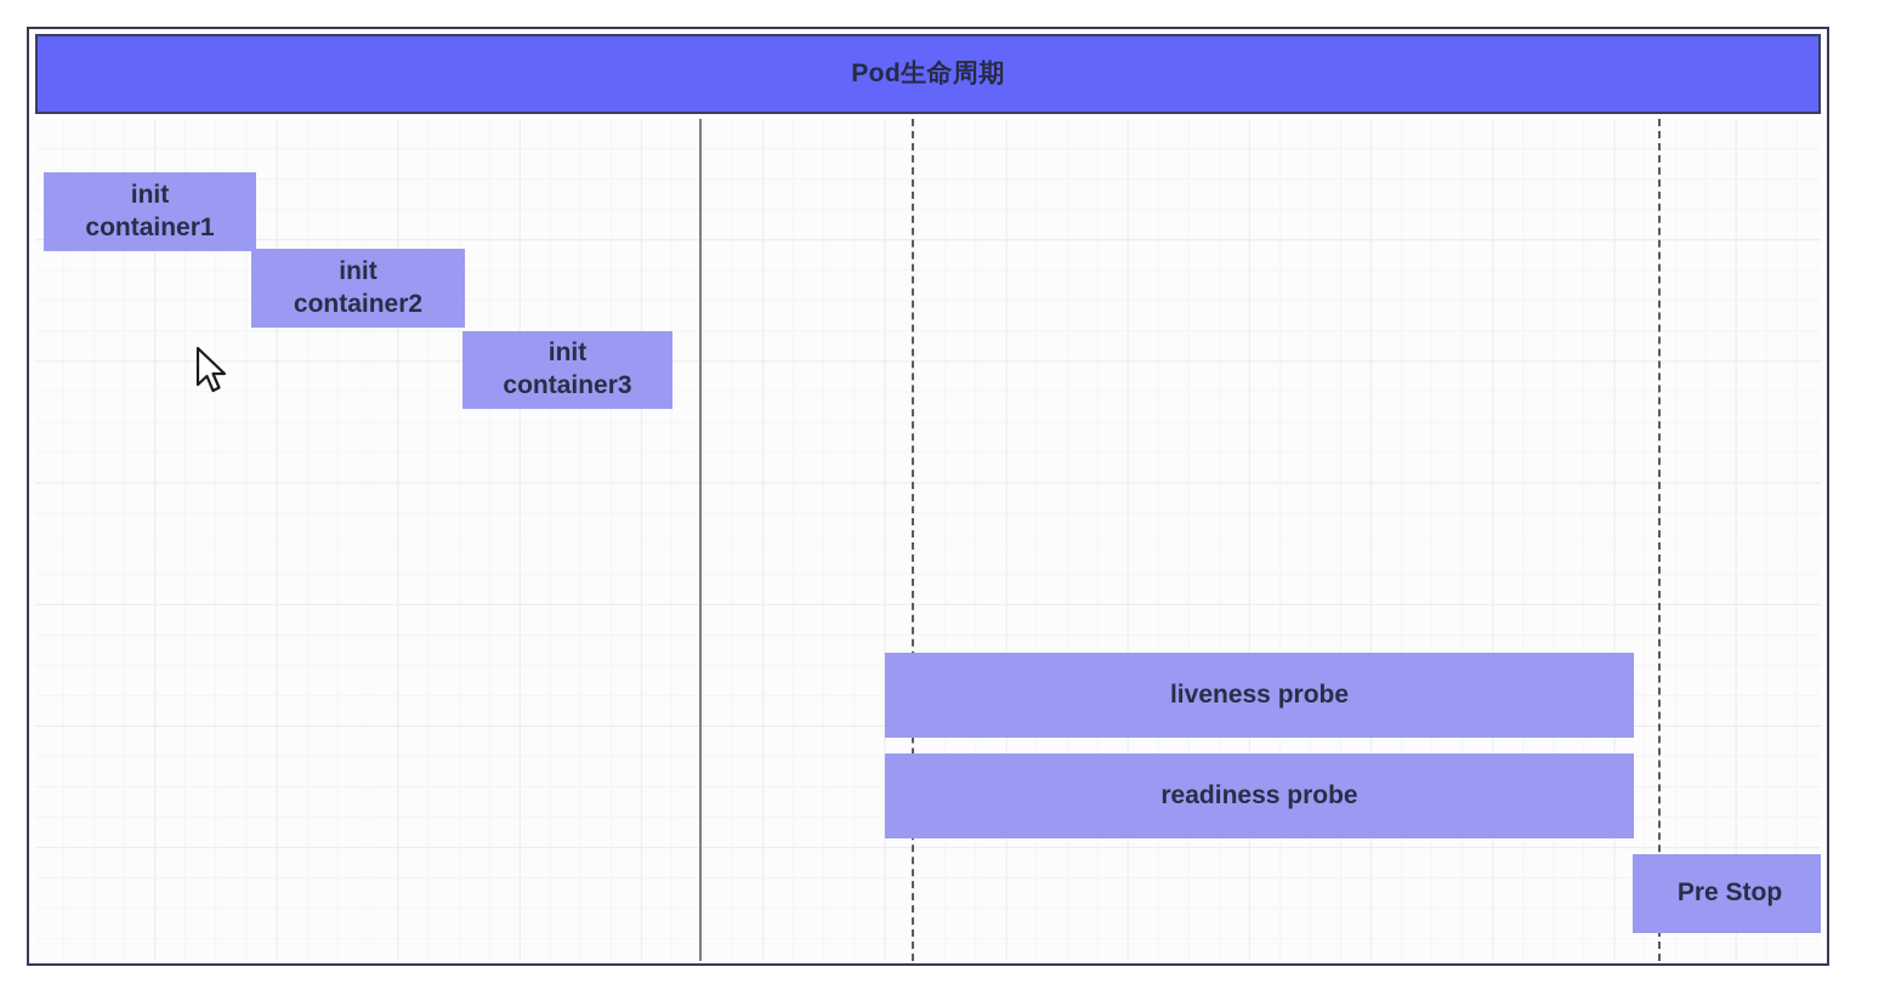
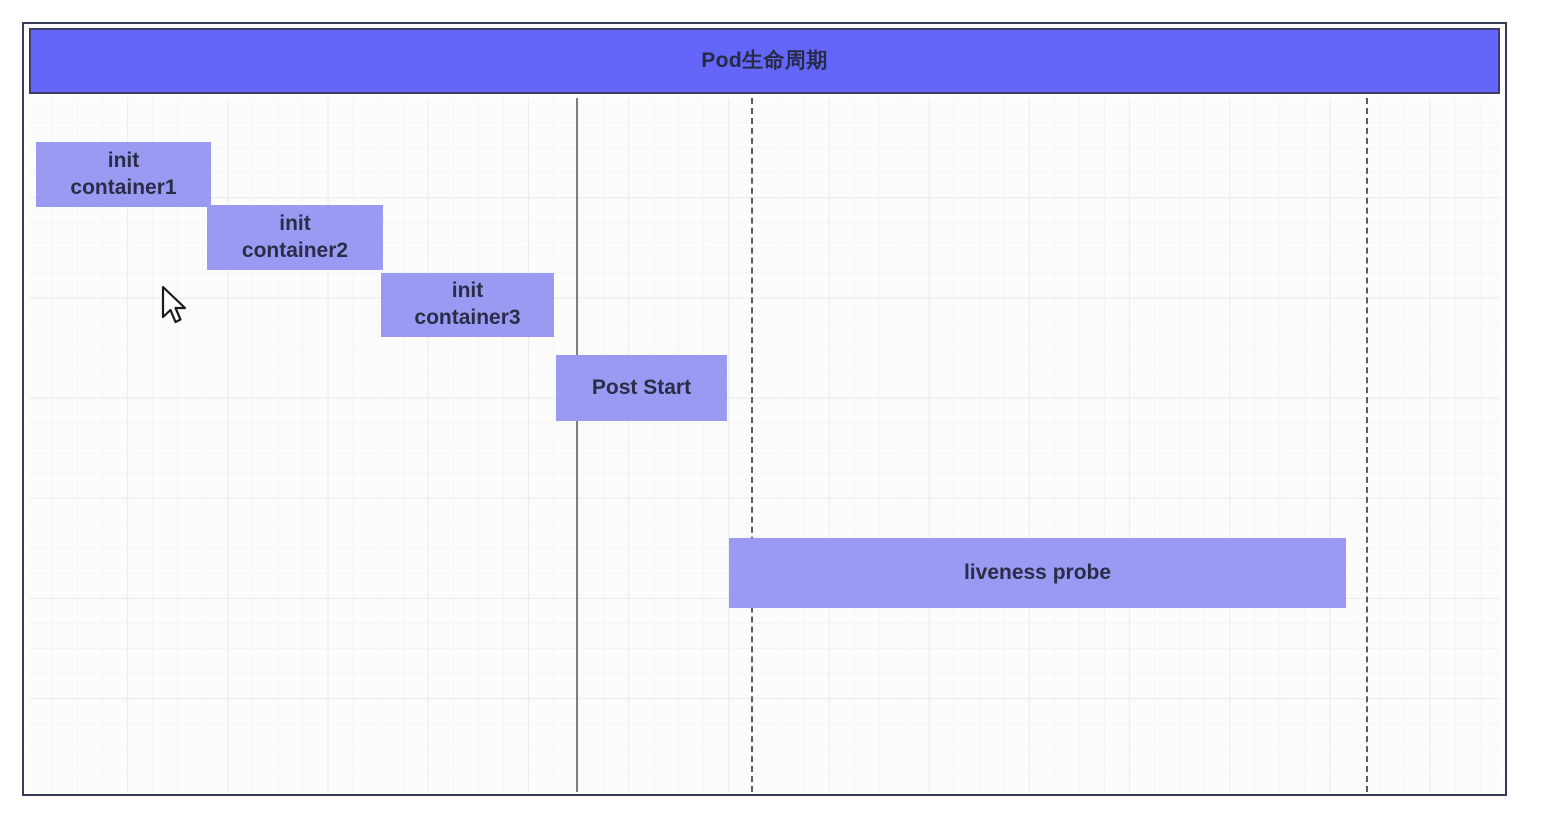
  Pod生命周期
  init
  container1
  init
  container2
  init
  container3
+ Post Start
  liveness probe
- readiness probe
- Pre Stop
